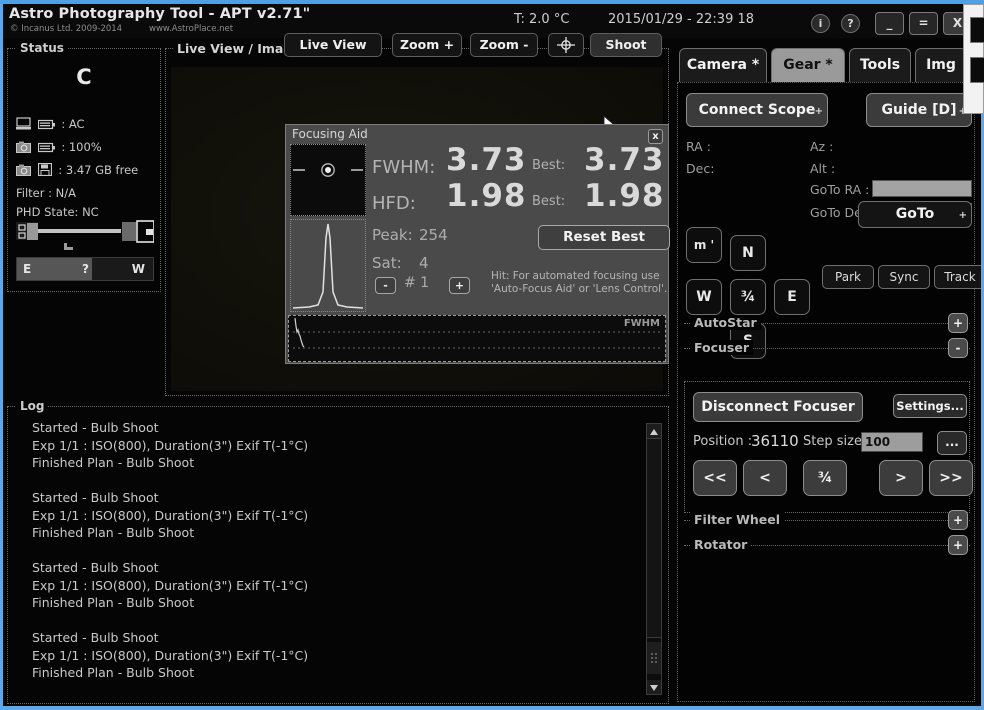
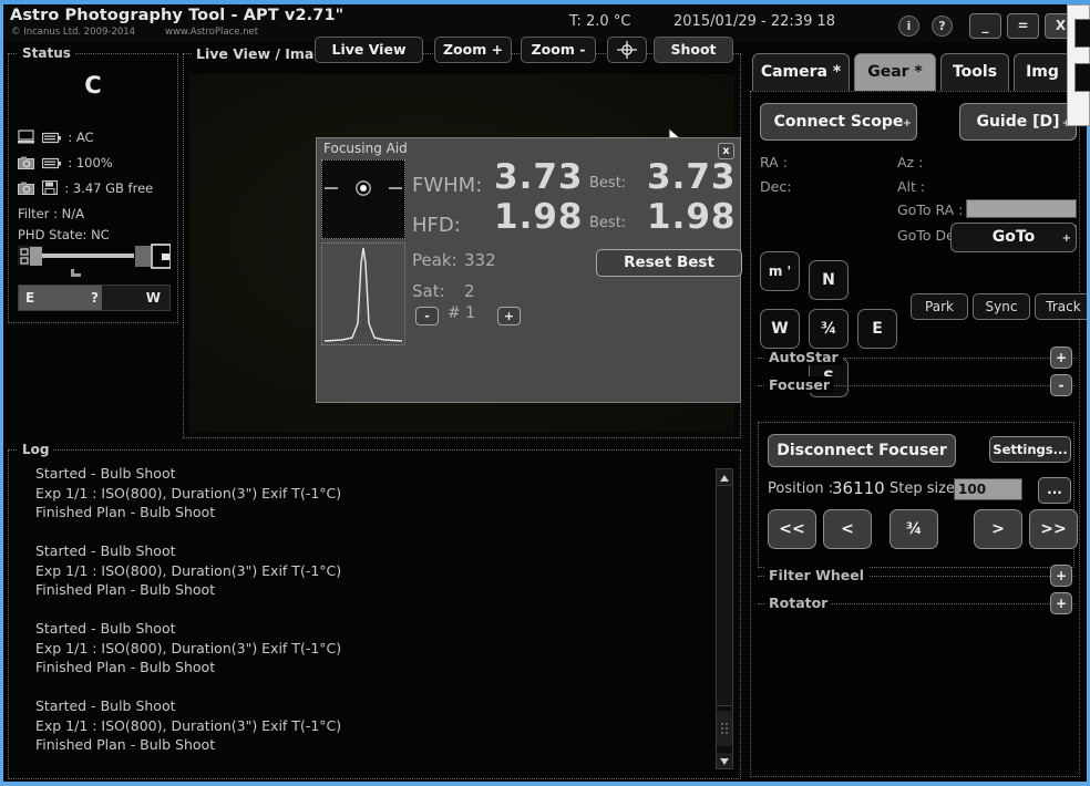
  Astro Photography Tool - APT v2.71"
  © Incanus Ltd. 2009-2014
  www.AstroPlace.net
  T: 2.0 °C
  2015/01/29 - 22:39 18
  i
  ?
  _
  =
  X
  Status
  C
  : AC
  : 100%
  : 3.47 GB free
  Filter : N/A
  PHD State: NC
  E
  ?
  W
  Live View / Ima
  Live View
  Zoom +
  Zoom -
  Shoot
  Focusing Aid
  x
  FWHM:
  3.73
  Best:
  3.73
  HFD:
  1.98
  Best:
  1.98
  Peak:
- 254
+ 332
  Sat:
- 4
+ 2
  Reset Best
  -
  # 1
  +
- Hit: For automated focusing use 'Auto-Focus Aid' or 'Lens Control'.
- FWHM
  Log
  Started - Bulb Shoot
  Exp 1/1 : ISO(800), Duration(3") Exif T(-1°C)
  Finished Plan - Bulb Shoot
  Started - Bulb Shoot
  Exp 1/1 : ISO(800), Duration(3") Exif T(-1°C)
  Finished Plan - Bulb Shoot
  Started - Bulb Shoot
  Exp 1/1 : ISO(800), Duration(3") Exif T(-1°C)
  Finished Plan - Bulb Shoot
  Started - Bulb Shoot
  Exp 1/1 : ISO(800), Duration(3") Exif T(-1°C)
  Finished Plan - Bulb Shoot
  Camera *
  Gear *
  Tools
  Img
  Connect Scope
  +
  Guide [D]
  RA :
  Dec:
  Az :
  Alt :
  GoTo RA :
  m '
  N
  W
  ¾
  E
  GoTo
  +
  Park
  Sync
  Track
  AutoStar
  +
  Focuser
  -
  Disconnect Focuser
  Settings...
  Position :
  36110
  Step size
  100
  ...
  <<
  <
  ¾
  >
  >>
  Filter Wheel
  +
  Rotator
  +
